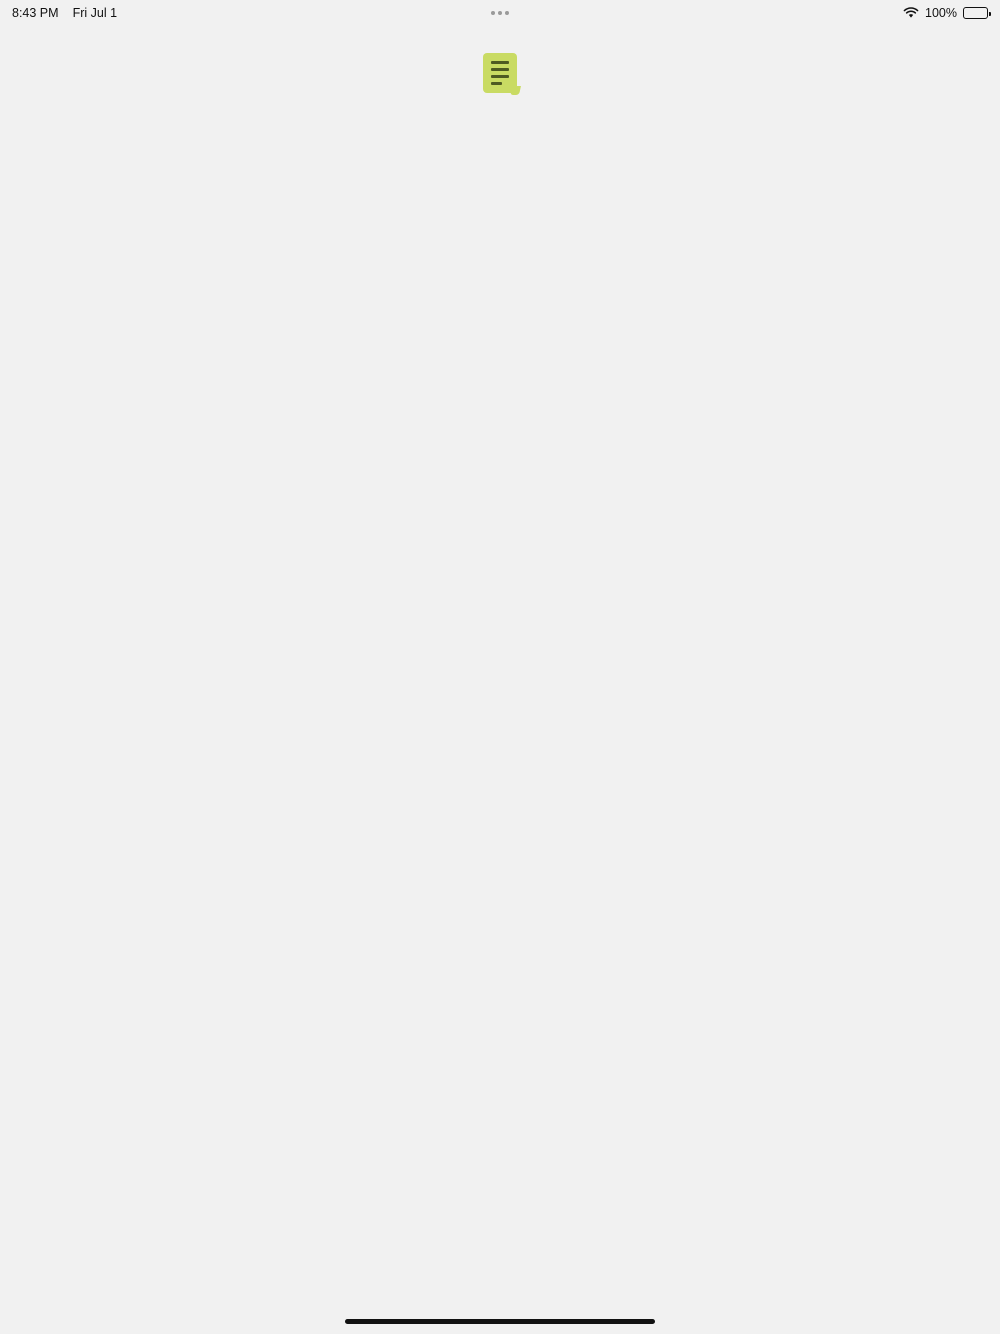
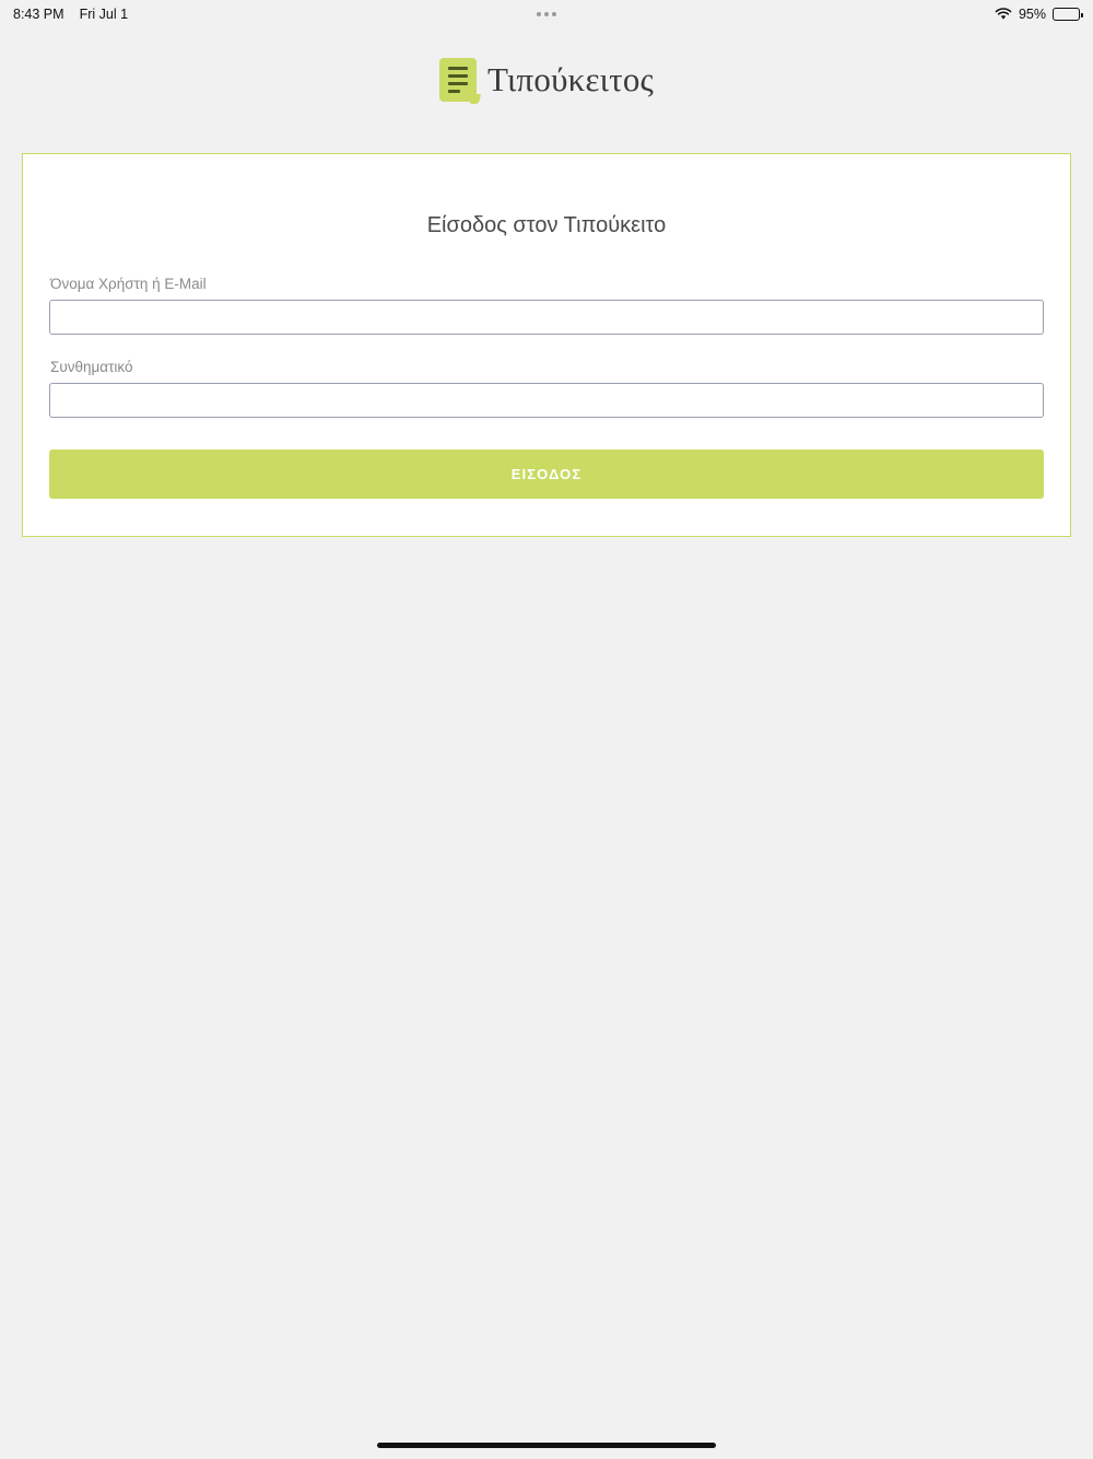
  8:43 PM
  Fri Jul 1
- 100%
+ 95%
+ Τιπούκειτος
+ Είσοδος στον Τιπούκειτο
+ Όνομα Χρήστη ή E-Mail
+ Συνθηματικό
+ ΕΙΣΟΔΟΣ
